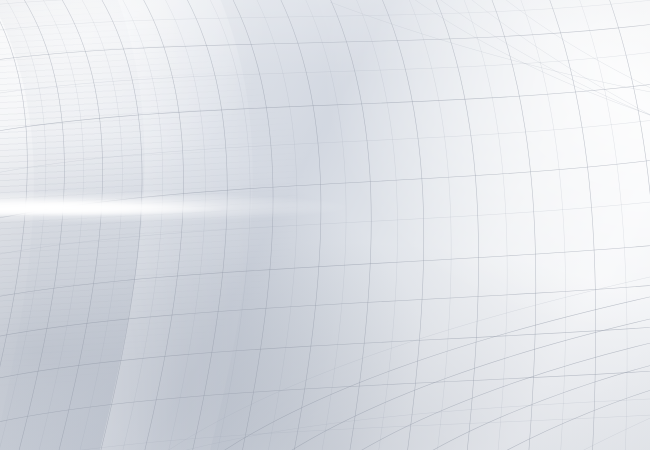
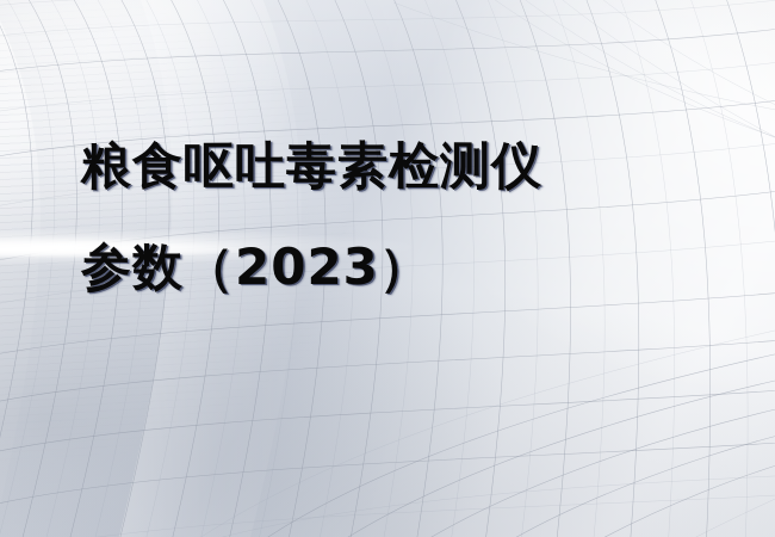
+ 粮食呕吐毒素检测仪
+ 参数（2023）
